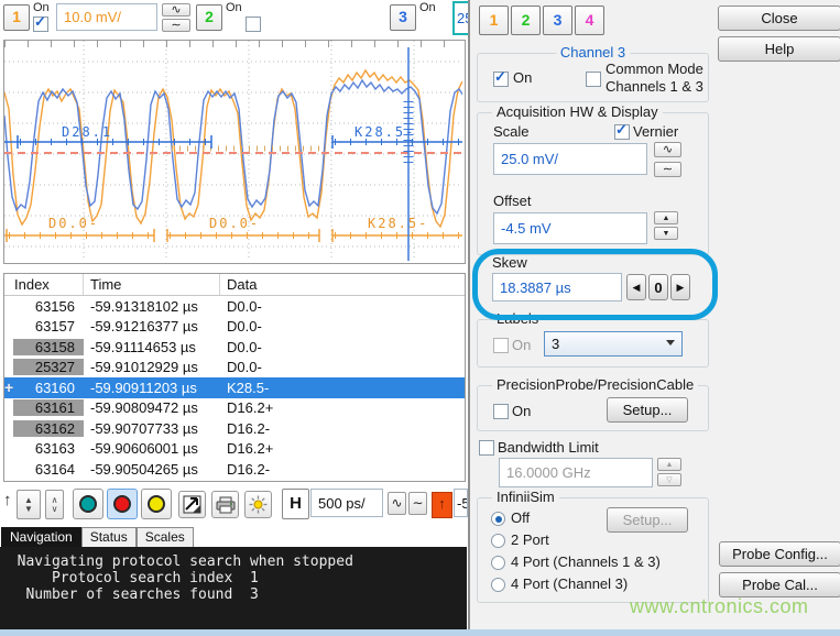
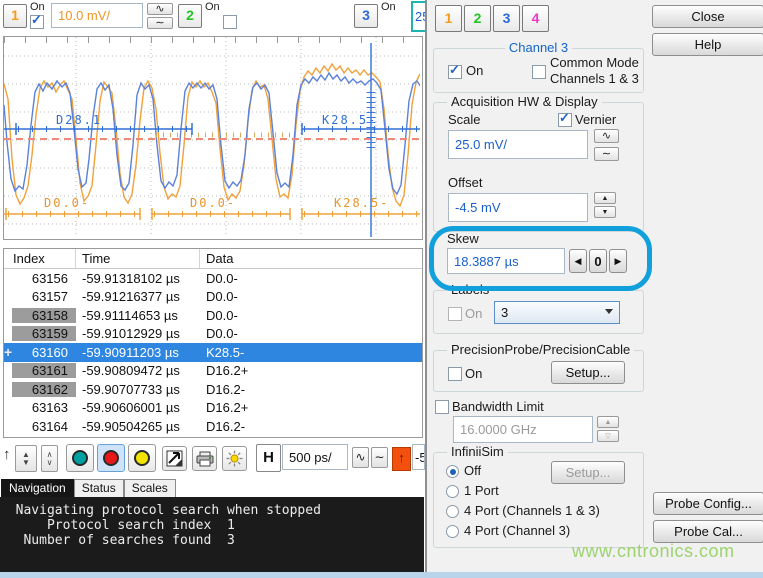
  1
  On
  10.0 mV/
  ∿
  ∼
  2
  On
  3
  On
  D28.1
  K28.5-
  D0.0-
  D0.0-
  K28.5-
  Index
  Time
  Data
  63156
  -59.91318102 µs
  D0.0-
  63157
  -59.91216377 µs
  D0.0-
  63158
  -59.91114653 µs
  D0.0-
- 25327
+ 63159
  -59.91012929 µs
  D0.0-
  63160
  -59.90911203 µs
  K28.5-
  +
  63161
  -59.90809472 µs
  D16.2+
  63162
  -59.90707733 µs
  D16.2-
  63163
  -59.90606001 µs
  D16.2+
  63164
  -59.90504265 µs
  D16.2-
  ↑
  ▲
  ▼
  ∧
  ∨
  H
  500 ps/
  ∿
  ∼
  ↑
  Navigation Status Scales
  Navigating protocol search when stopped
  Protocol search index 1
  Number of searches found 3
  1
  2
  3
  4
  Close
  Help
  Channel 3
  On
  Common Mode
  Channels 1 & 3
  Acquisition HW & Display
  Scale
  Vernier
  25.0 mV/
  ∿
  ∼
  Offset
  -4.5 mV
  Skew
  18.3887 µs
  ◀
  0
  ▶
  Labels
  On
  3
  PrecisionProbe/PrecisionCable
  On
  Setup...
  Bandwidth Limit
  16.0000 GHz
  InfiniiSim
  Off
- 2 Port
+ 1 Port
  4 Port (Channels 1 & 3)
  4 Port (Channel 3)
  Setup...
  Probe Config...
  Probe Cal...
  www.cntronics.com
